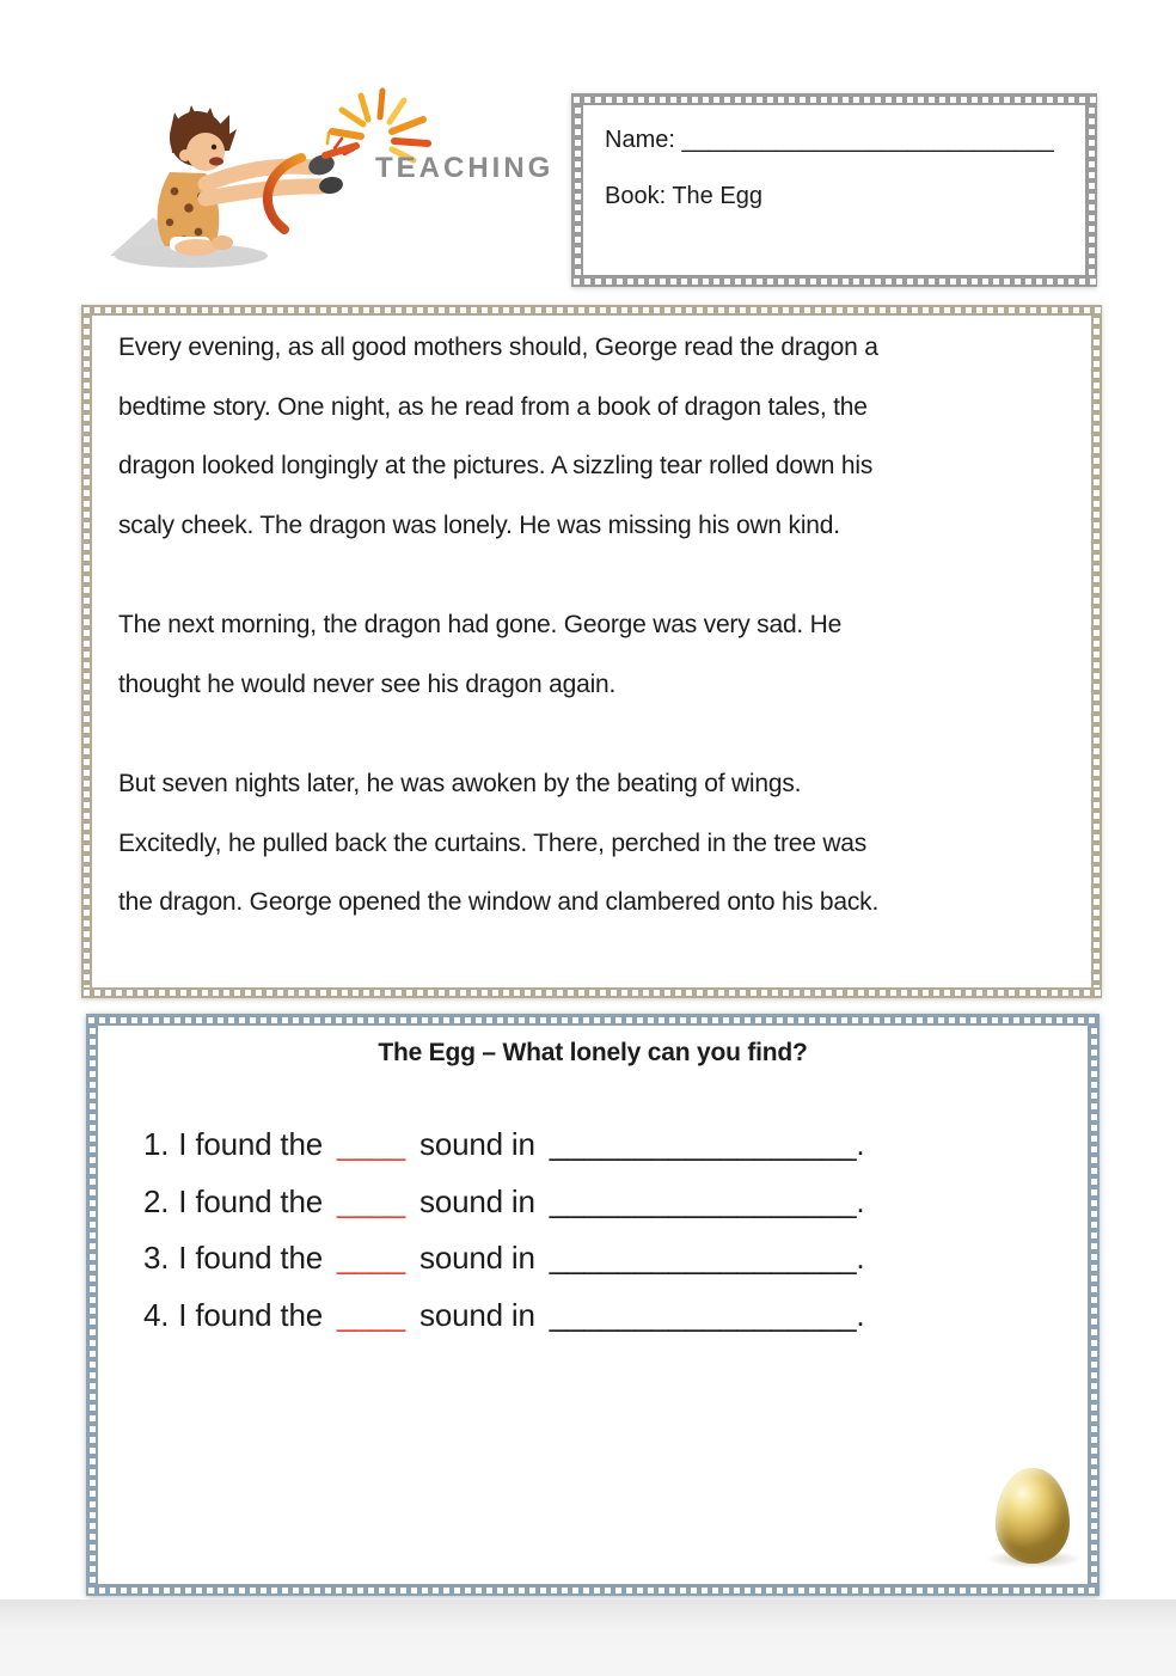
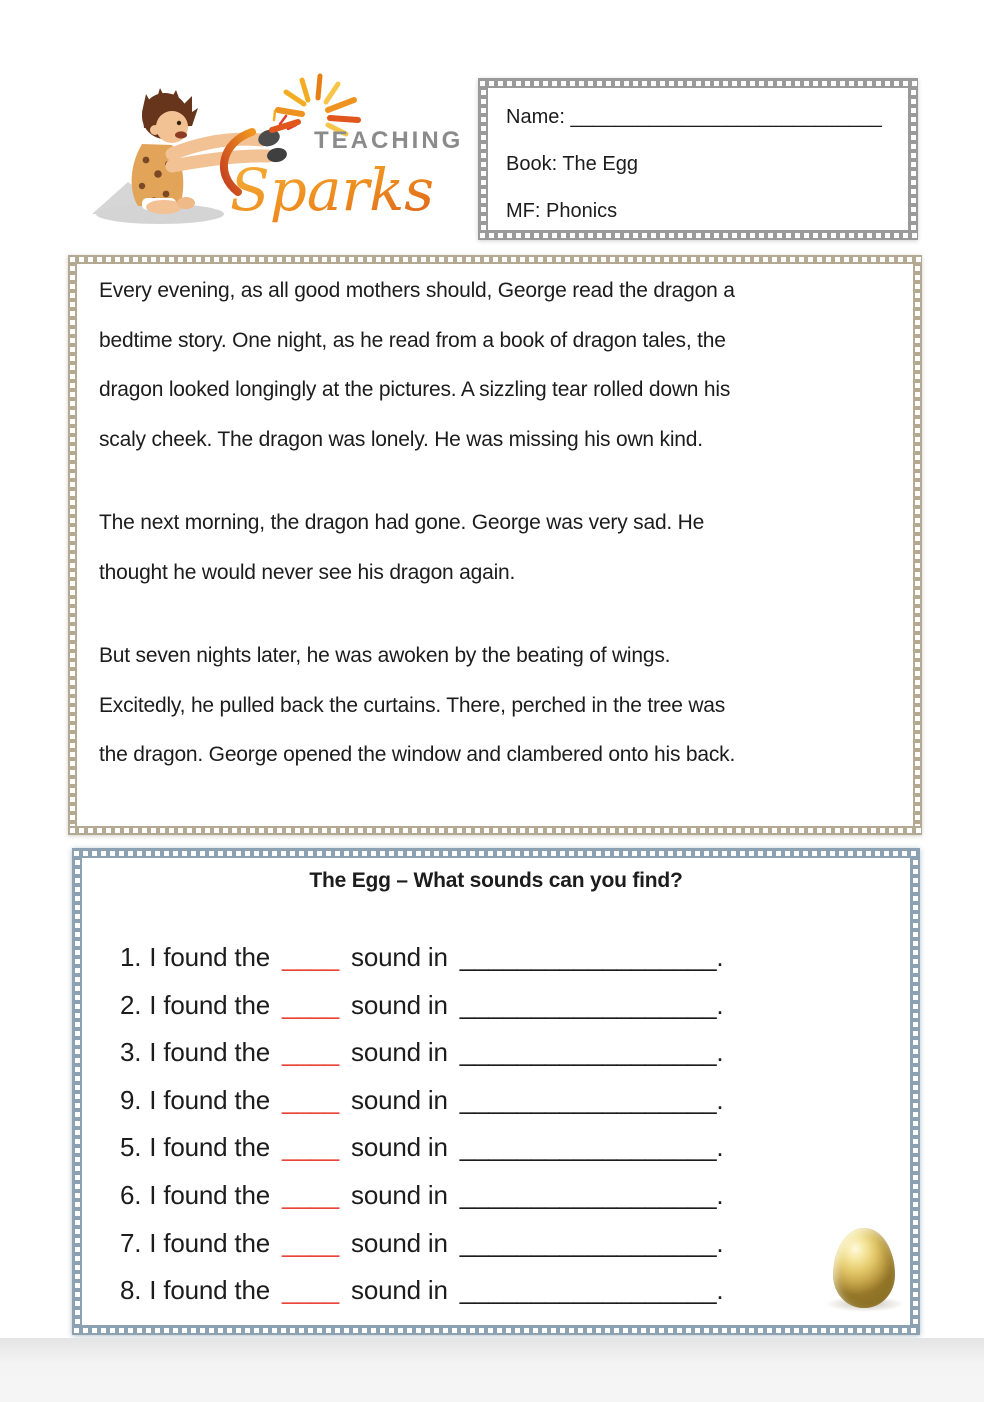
  TEACHING
+ Sparks
  Name: ____________________________
  Book: The Egg
+ MF: Phonics
  Every evening, as all good mothers should, George read the dragon a
  bedtime story. One night, as he read from a book of dragon tales, the
  dragon looked longingly at the pictures. A sizzling tear rolled down his
  scaly cheek. The dragon was lonely. He was missing his own kind.
  The next morning, the dragon had gone. George was very sad. He
  thought he would never see his dragon again.
  But seven nights later, he was awoken by the beating of wings.
  Excitedly, he pulled back the curtains. There, perched in the tree was
  the dragon. George opened the window and clambered onto his back.
- The Egg – What lonely can you find?
+ The Egg – What sounds can you find?
  1. I found the ____ sound in __________________.
  2. I found the ____ sound in __________________.
  3. I found the ____ sound in __________________.
- 4. I found the ____ sound in __________________.
+ 9. I found the ____ sound in __________________.
+ 5. I found the ____ sound in __________________.
+ 6. I found the ____ sound in __________________.
+ 7. I found the ____ sound in __________________.
+ 8. I found the ____ sound in __________________.
